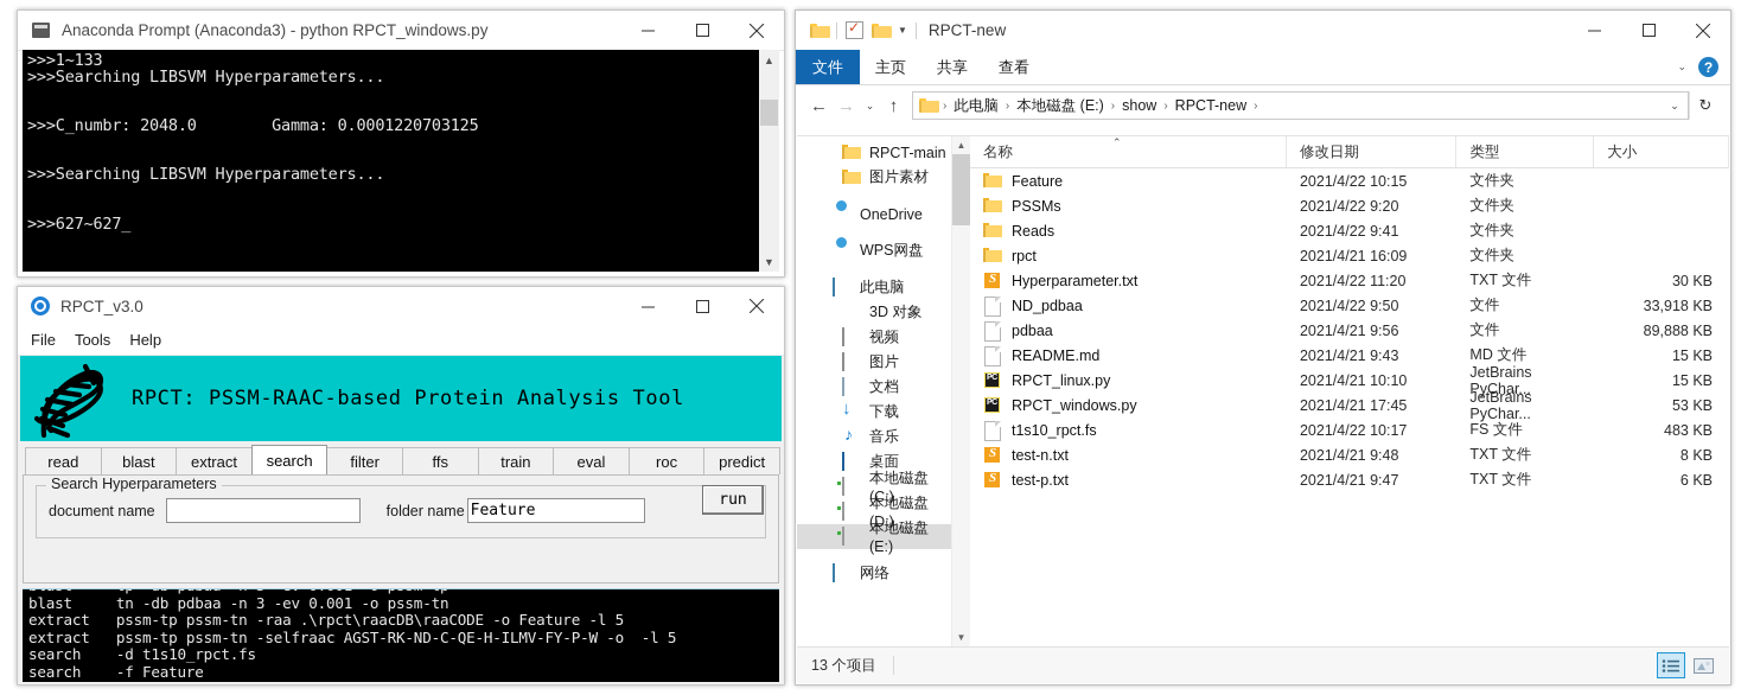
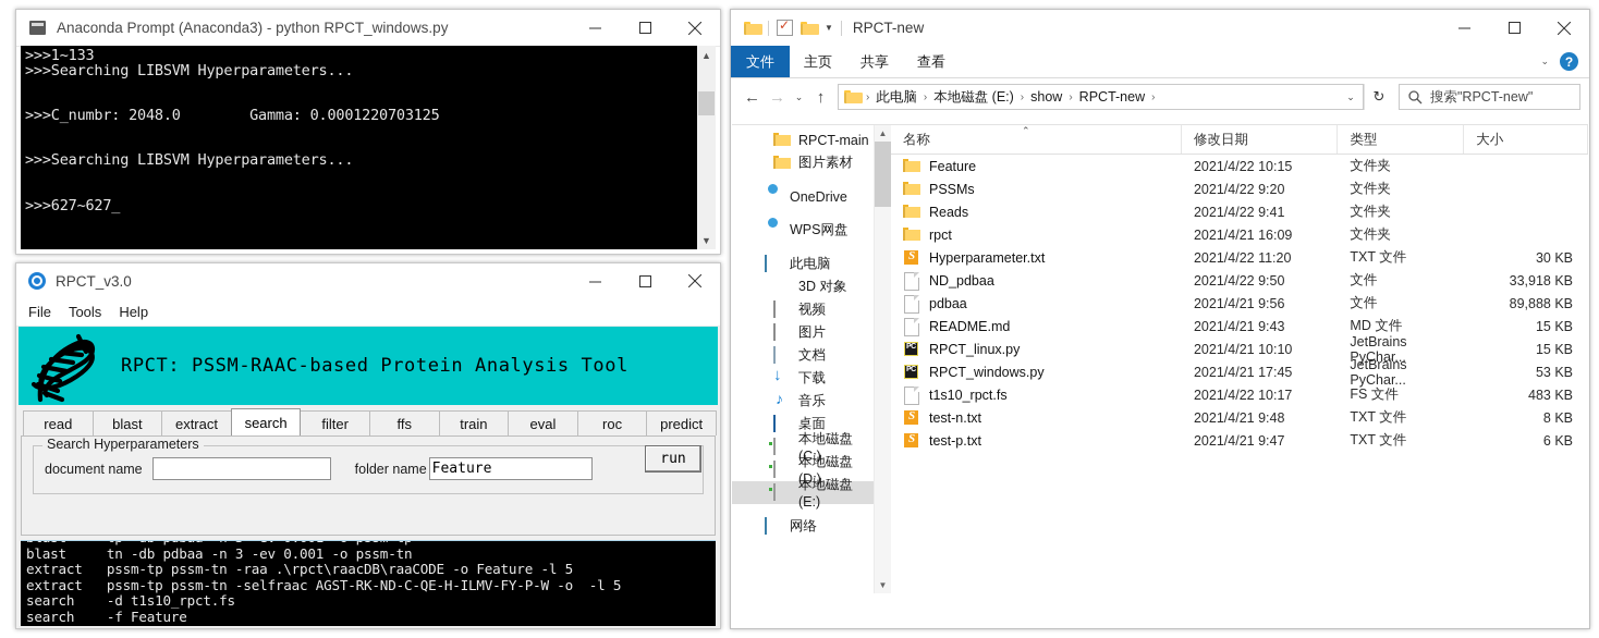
  Anaconda Prompt (Anaconda3) - python RPCT_windows.py
  >>>1~133
  >>>Searching LIBSVM Hyperparameters...
  >>>C_numbr: 2048.0 Gamma: 0.0001220703125
  >>>Searching LIBSVM Hyperparameters...
  >>>627~627_
  ▲
  ▼
  RPCT_v3.0
  File
  Tools
  Help
  RPCT: PSSM-RAAC-based Protein Analysis Tool
  read
  blast
  extract
  search
  filter
  ffs
  train
  eval
  roc
  predict
  Search Hyperparameters
  document name
  folder name
  Feature
  run
  blast tn -db pdbaa -n 3 -ev 0.001 -o pssm-tn
  extract pssm-tp pssm-tn -raa .\rpct\raacDB\raaCODE -o Feature -l 5
  extract pssm-tp pssm-tn -selfraac AGST-RK-ND-C-QE-H-ILMV-FY-P-W -o -l 5
  search -d t1s10_rpct.fs
  search -f Feature
  ▼
  RPCT-new
  文件
  主页
  共享
  查看
  ⌄
  ?
  ←
  →
  ⌄
  ↑
  ›
  此电脑
  ›
  本地磁盘 (E:)
  ›
  show
  ›
  RPCT-new
  ›
  ⌄
  ↻
+ 搜索"RPCT-new"
  RPCT-main
  图片素材
  OneDrive
  WPS网盘
  此电脑
  3D 对象
  视频
  图片
  文档
  下载
  音乐
  桌面
  本地磁盘 (C:)
  本地磁盘 (D:)
  本地磁盘 (E:)
  网络
  ▲
  ▼
  名称
  修改日期
  类型
  大小
  ⌃
  Feature
  2021/4/22 10:15
  文件夹
  PSSMs
  2021/4/22 9:20
  文件夹
  Reads
  2021/4/22 9:41
  文件夹
  rpct
  2021/4/21 16:09
  文件夹
  Hyperparameter.txt
  2021/4/22 11:20
  TXT 文件
  30 KB
  ND_pdbaa
  2021/4/22 9:50
  文件
  33,918 KB
  pdbaa
  2021/4/21 9:56
  文件
  89,888 KB
  README.md
  2021/4/21 9:43
  MD 文件
  15 KB
  RPCT_linux.py
  2021/4/21 10:10
  JetBrains PyChar...
  15 KB
  RPCT_windows.py
  2021/4/21 17:45
  JetBrains PyChar...
  53 KB
  t1s10_rpct.fs
  2021/4/22 10:17
  FS 文件
  483 KB
  test-n.txt
  2021/4/21 9:48
  TXT 文件
  8 KB
  test-p.txt
  2021/4/21 9:47
  TXT 文件
  6 KB
- 13 个项目
